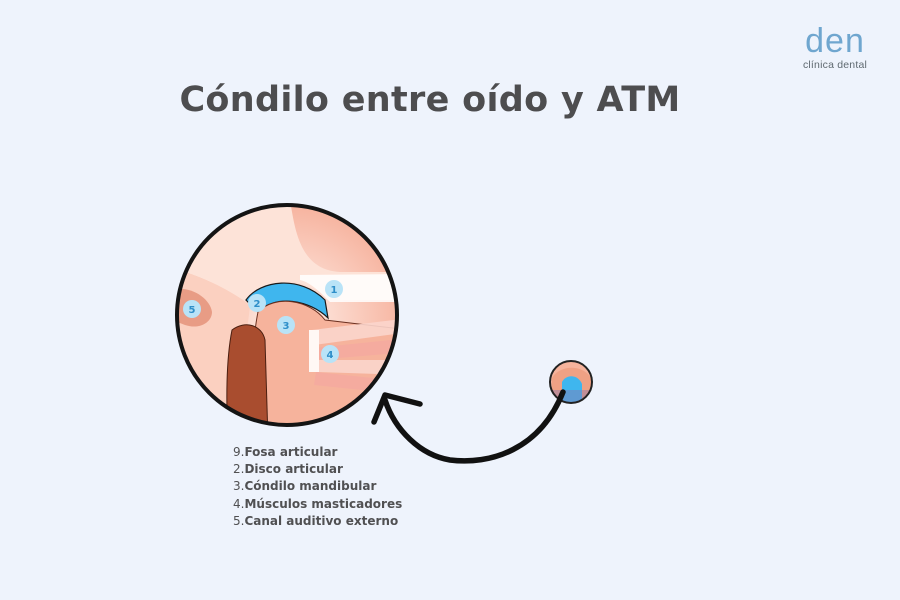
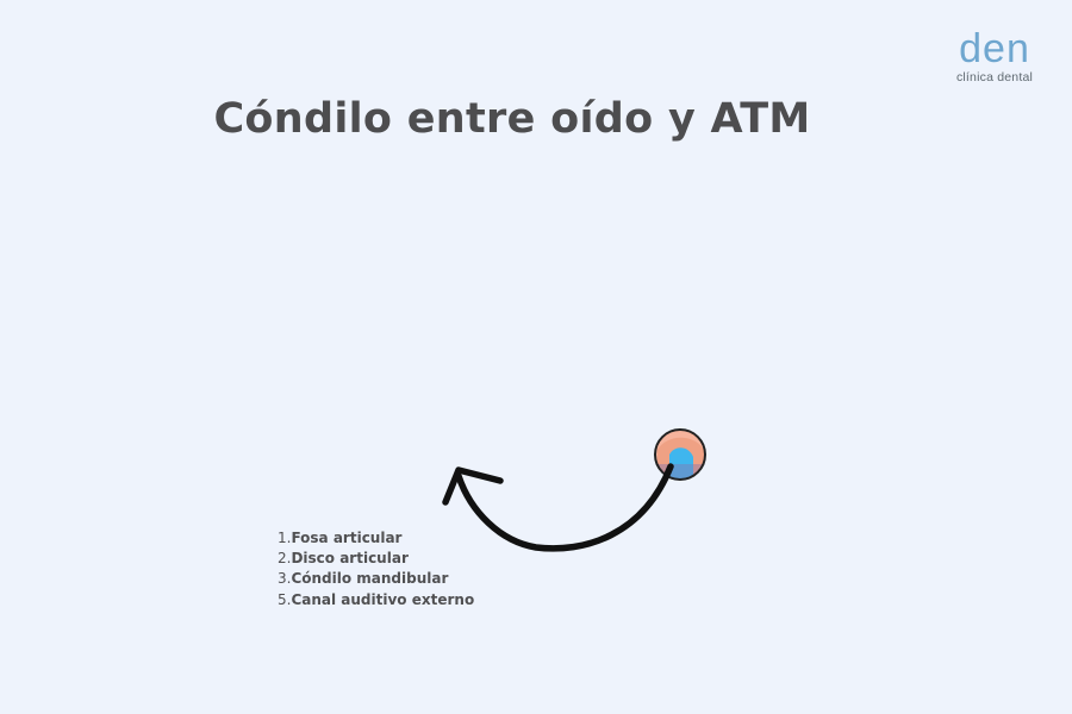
  den
  clínica dental
  Cóndilo entre oído y ATM
- 1
- 2
- 3
- 4
- 5
- 9.Fosa articular
+ 1.Fosa articular
  2.Disco articular
  3.Cóndilo mandibular
- 4.Músculos masticadores
  5.Canal auditivo externo
